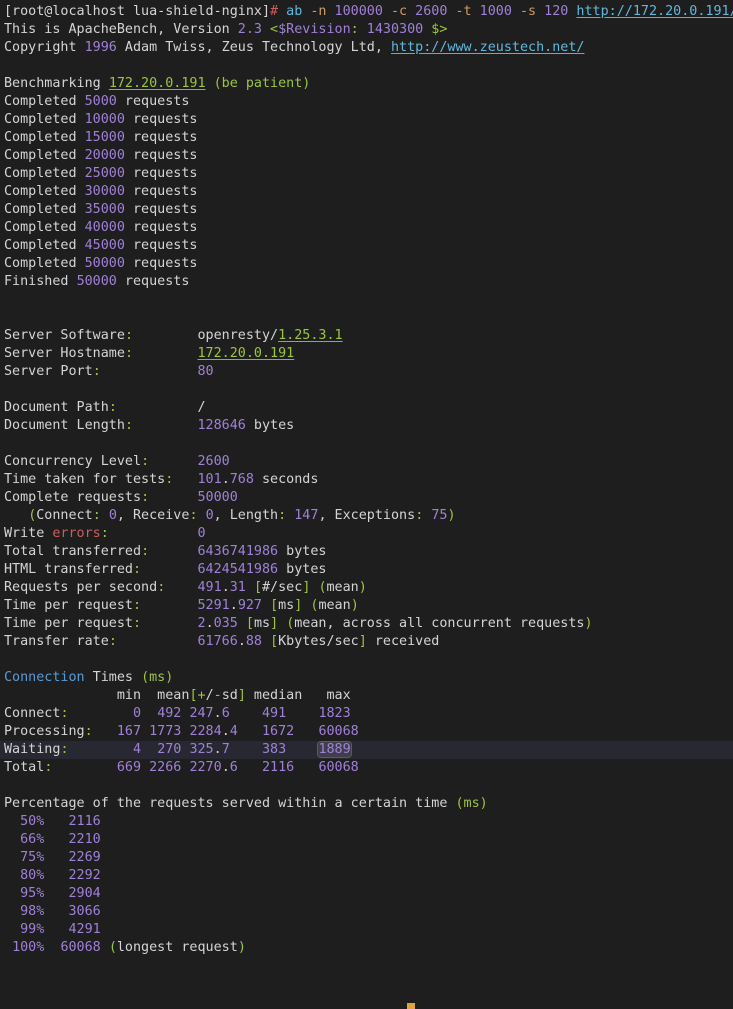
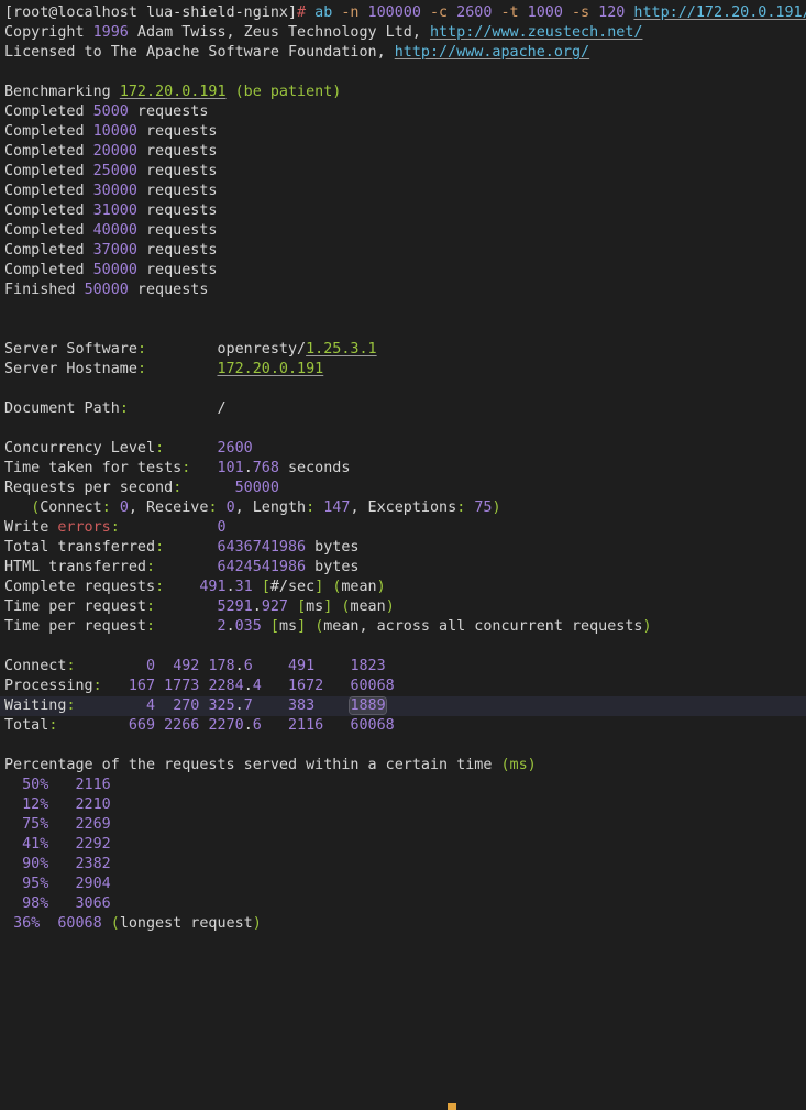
  [root@localhost lua-shield-nginx]# ab -n 100000 -c 2600 -t 1000 -s 120 http://172.20.0.191
- This is ApacheBench, Version 2.3 <$Revision: 1430300 $>
  Copyright 1996 Adam Twiss, Zeus Technology Ltd, http://www.zeustech.net/
+ Licensed to The Apache Software Foundation, http://www.apache.org/
  Benchmarking 172.20.0.191 (be patient)
  Completed 5000 requests
  Completed 10000 requests
- Completed 15000 requests
  Completed 20000 requests
  Completed 25000 requests
  Completed 30000 requests
- Completed 35000 requests
+ Completed 31000 requests
  Completed 40000 requests
- Completed 45000 requests
+ Completed 37000 requests
  Completed 50000 requests
  Finished 50000 requests
  Server Software: openresty/1.25.3.1
  Server Hostname: 172.20.0.191
- Server Port: 80
  Document Path: /
- Document Length: 128646 bytes
  Concurrency Level: 2600
  Time taken for tests: 101.768 seconds
- Complete requests: 50000
+ Requests per second: 50000
  (Connect: 0, Receive: 0, Length: 147, Exceptions: 75)
  Write errors: 0
  Total transferred: 6436741986 bytes
  HTML transferred: 6424541986 bytes
- Requests per second: 491.31 [#/sec] (mean)
+ Complete requests: 491.31 [#/sec] (mean)
  Time per request: 5291.927 [ms] (mean)
  Time per request: 2.035 [ms] (mean, across all concurrent requests)
- Transfer rate: 61766.88 [Kbytes/sec] received
- Connection Times (ms)
- min mean[+/-sd] median max
- Connect: 0 492 247.6 491 1823
+ Connect: 0 492 178.6 491 1823
  Processing: 167 1773 2284.4 1672 60068
  Waiting: 4 270 325.7 383 1889
  Total: 669 2266 2270.6 2116 60068
  Percentage of the requests served within a certain time (ms)
  50% 2116
- 66% 2210
+ 12% 2210
  75% 2269
- 80% 2292
+ 41% 2292
+ 90% 2382
  95% 2904
  98% 3066
- 99% 4291
- 100% 60068 (longest request)
+ 36% 60068 (longest request)
